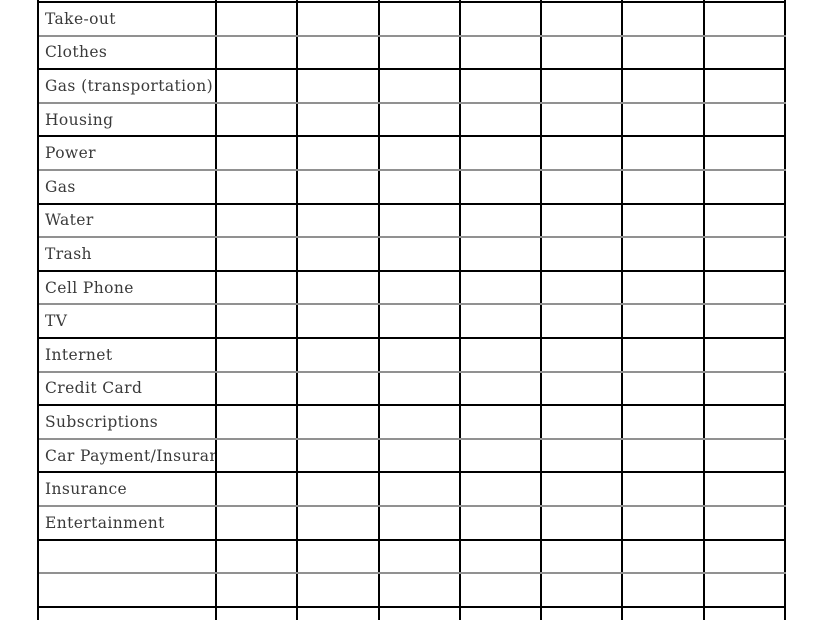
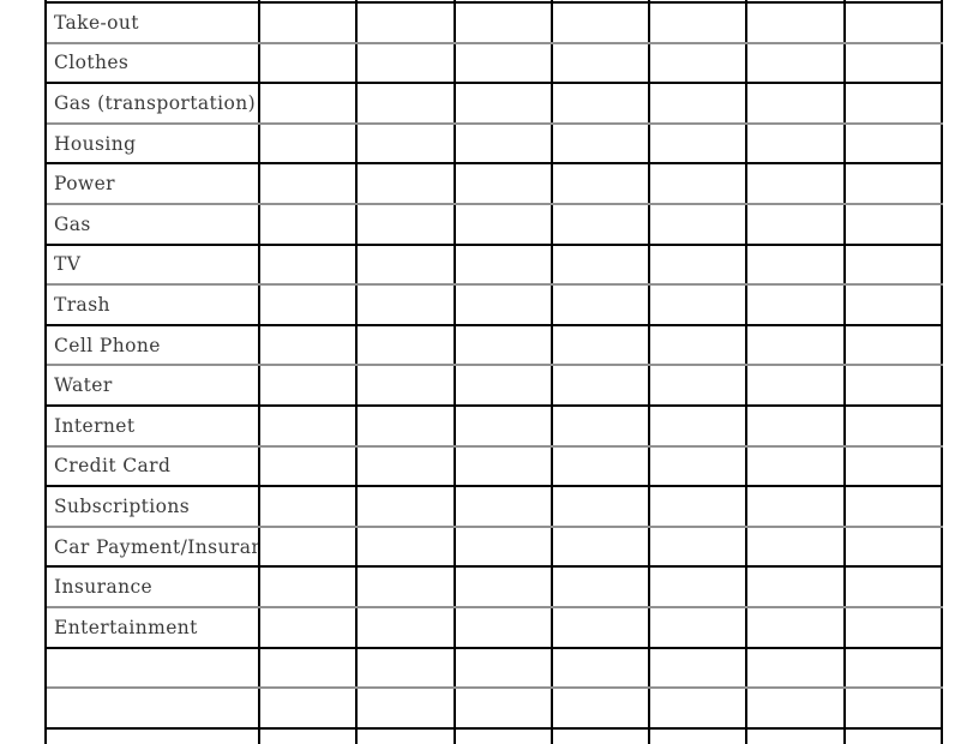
  Take-out
  Clothes
  Gas (transportation)
  Housing
  Power
  Gas
- Water
+ TV
  Trash
  Cell Phone
- TV
+ Water
  Internet
  Credit Card
  Subscriptions
  Car Payment/Insuran
  Insurance
  Entertainment
